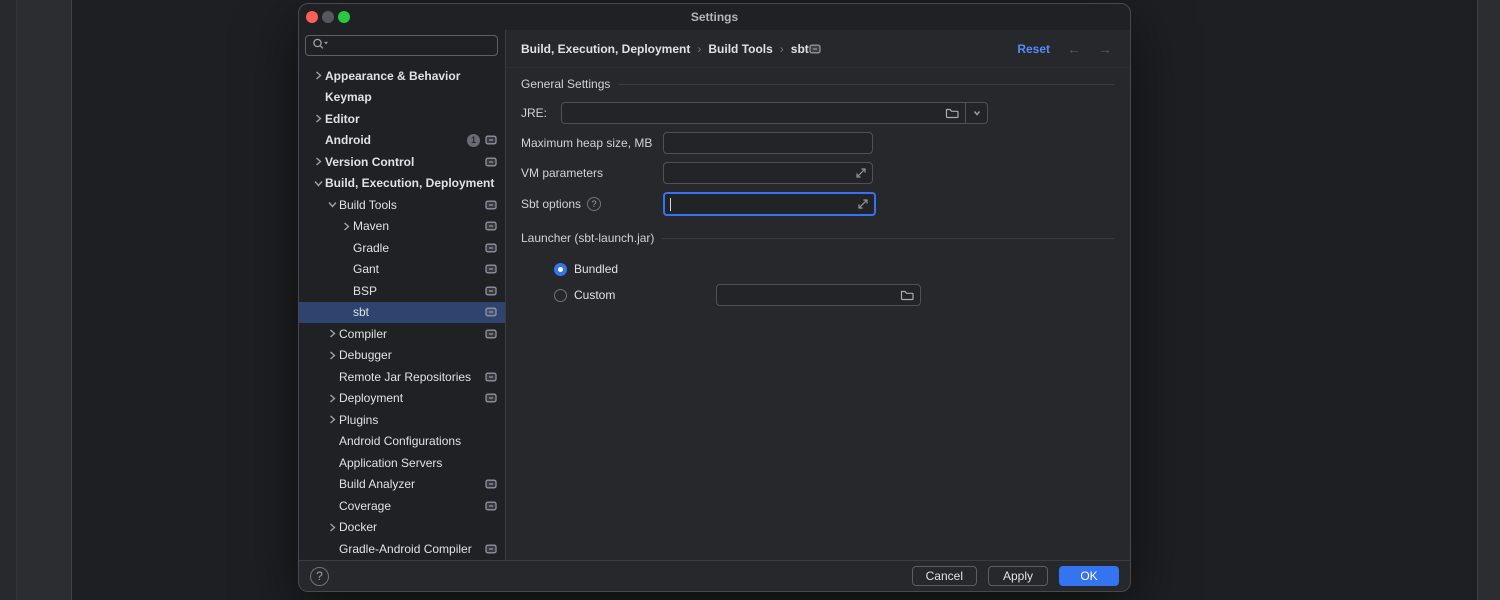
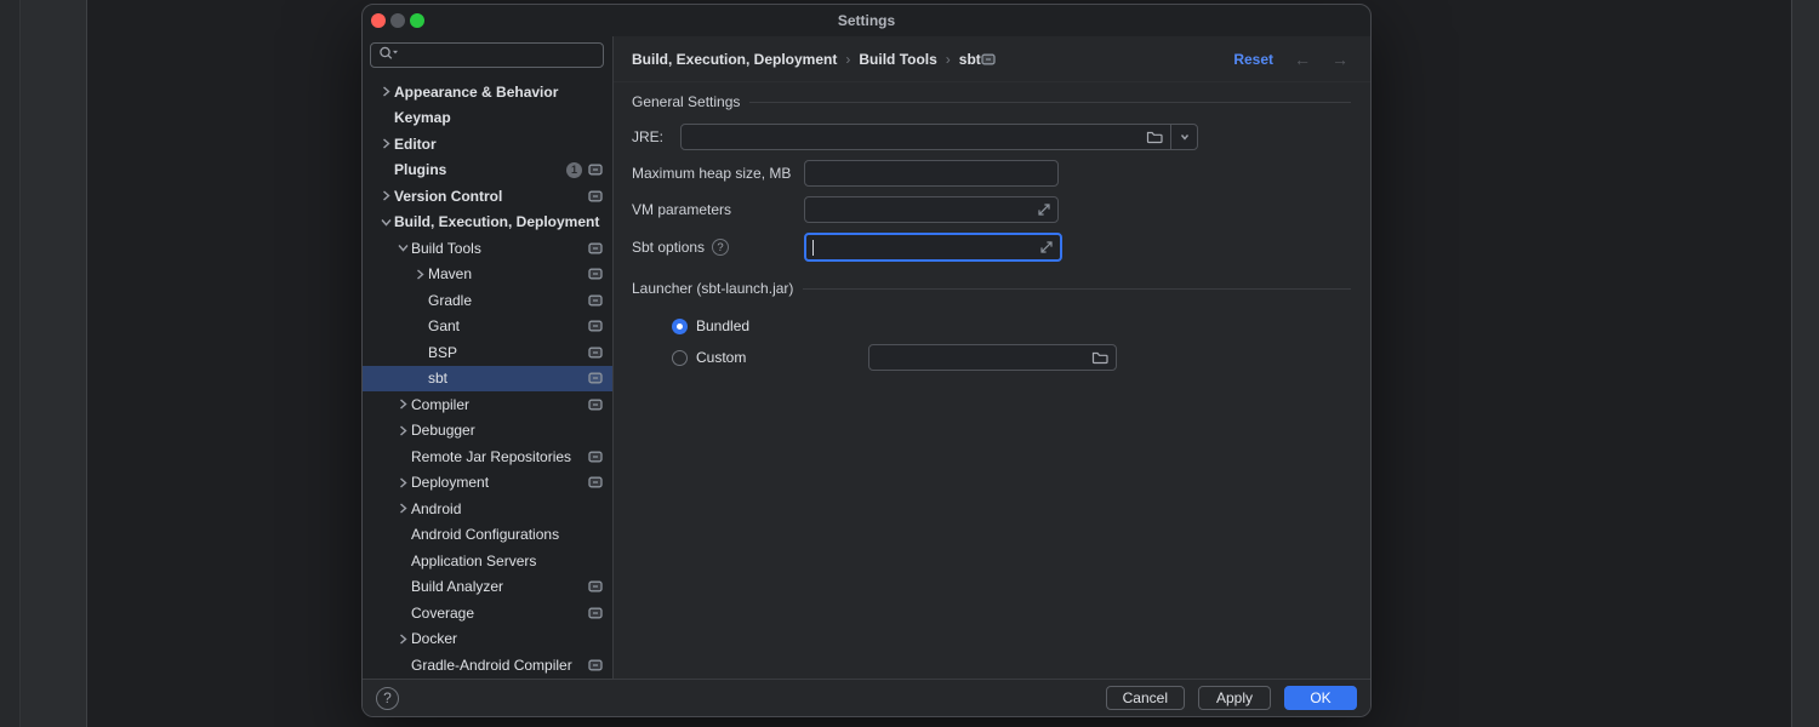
  Settings
  Appearance & Behavior
  Keymap
  Editor
- Android
+ Plugins
  1
  Version Control
  Build, Execution, Deployment
  Build Tools
  Maven
  Gradle
  Gant
  BSP
  sbt
  Compiler
  Debugger
  Remote Jar Repositories
  Deployment
- Plugins
+ Android
  Android Configurations
  Application Servers
  Build Analyzer
  Coverage
  Docker
  Gradle-Android Compiler
  Build, Execution, Deployment
  ›
  Build Tools
  ›
  sbt
  Reset
  ←
  →
  General Settings
  JRE:
  Maximum heap size, MB
  VM parameters
  Sbt options
  ?
  Launcher (sbt-launch.jar)
  Bundled
  Custom
  ?
  Cancel
  Apply
  OK
